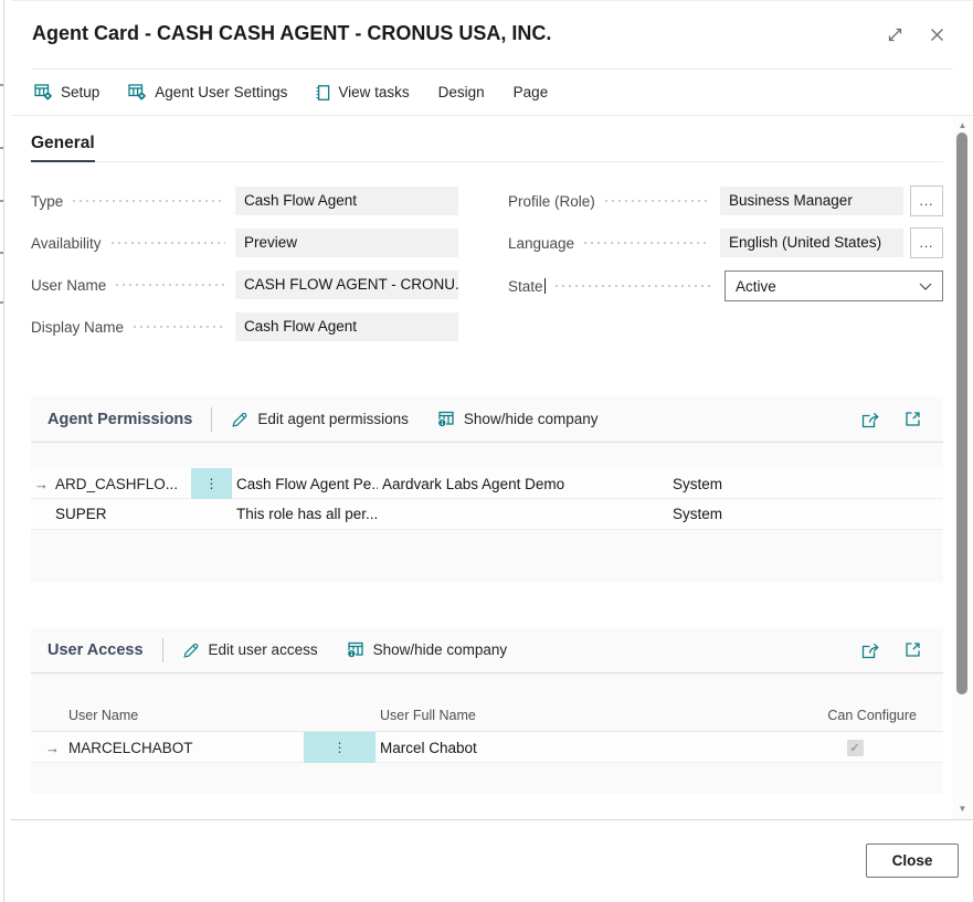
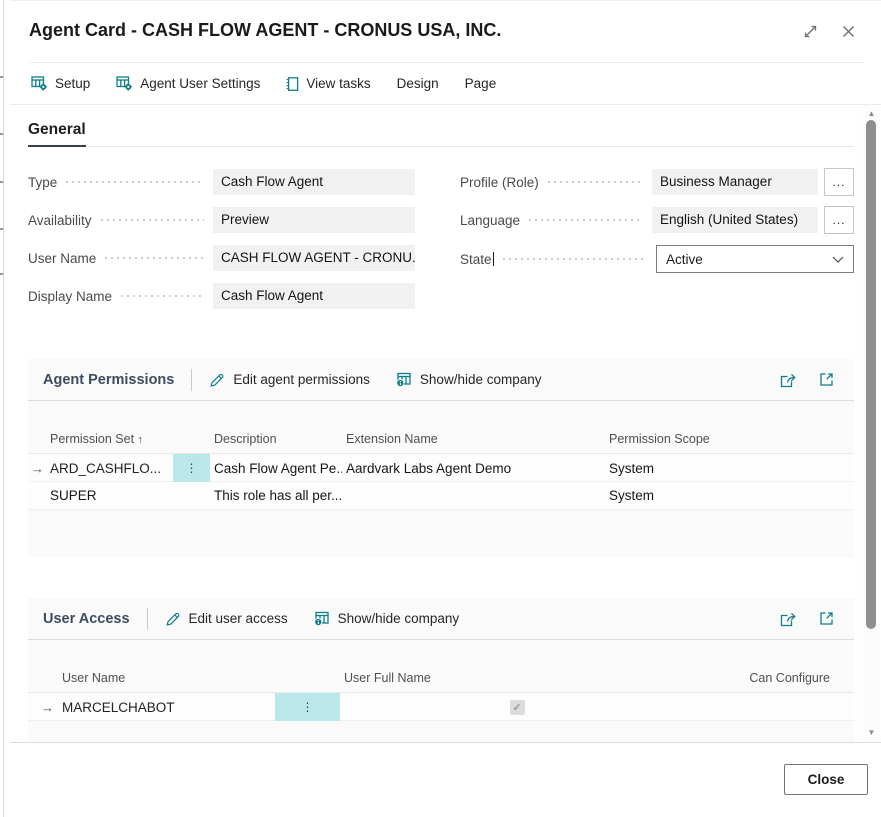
- Agent Card - CASH CASH AGENT - CRONUS USA, INC.
+ Agent Card - CASH FLOW AGENT - CRONUS USA, INC.
  Setup
  Agent User Settings
  View tasks
  Design
  Page
  General
  Type
  Cash Flow Agent
  Availability
  Preview
  User Name
  CASH FLOW AGENT - CRONU.
  Display Name
  Cash Flow Agent
  Profile (Role)
  Business Manager
  ...
  Language
  English (United States)
  ...
  State
  Active
  Agent Permissions
  Edit agent permissions
  Show/hide company
+ Permission Set ↑
+ Description
+ Extension Name
+ Permission Scope
  →
  ARD_CASHFLO...
  ⋮
  Cash Flow Agent Pe..
  Aardvark Labs Agent Demo
  System
  SUPER
  This role has all per...
  System
  User Access
  Edit user access
  Show/hide company
  User Name
  User Full Name
  Can Configure
  →
  MARCELCHABOT
  ⋮
- Marcel Chabot
  ✓
  ▲
  ▼
  Close
